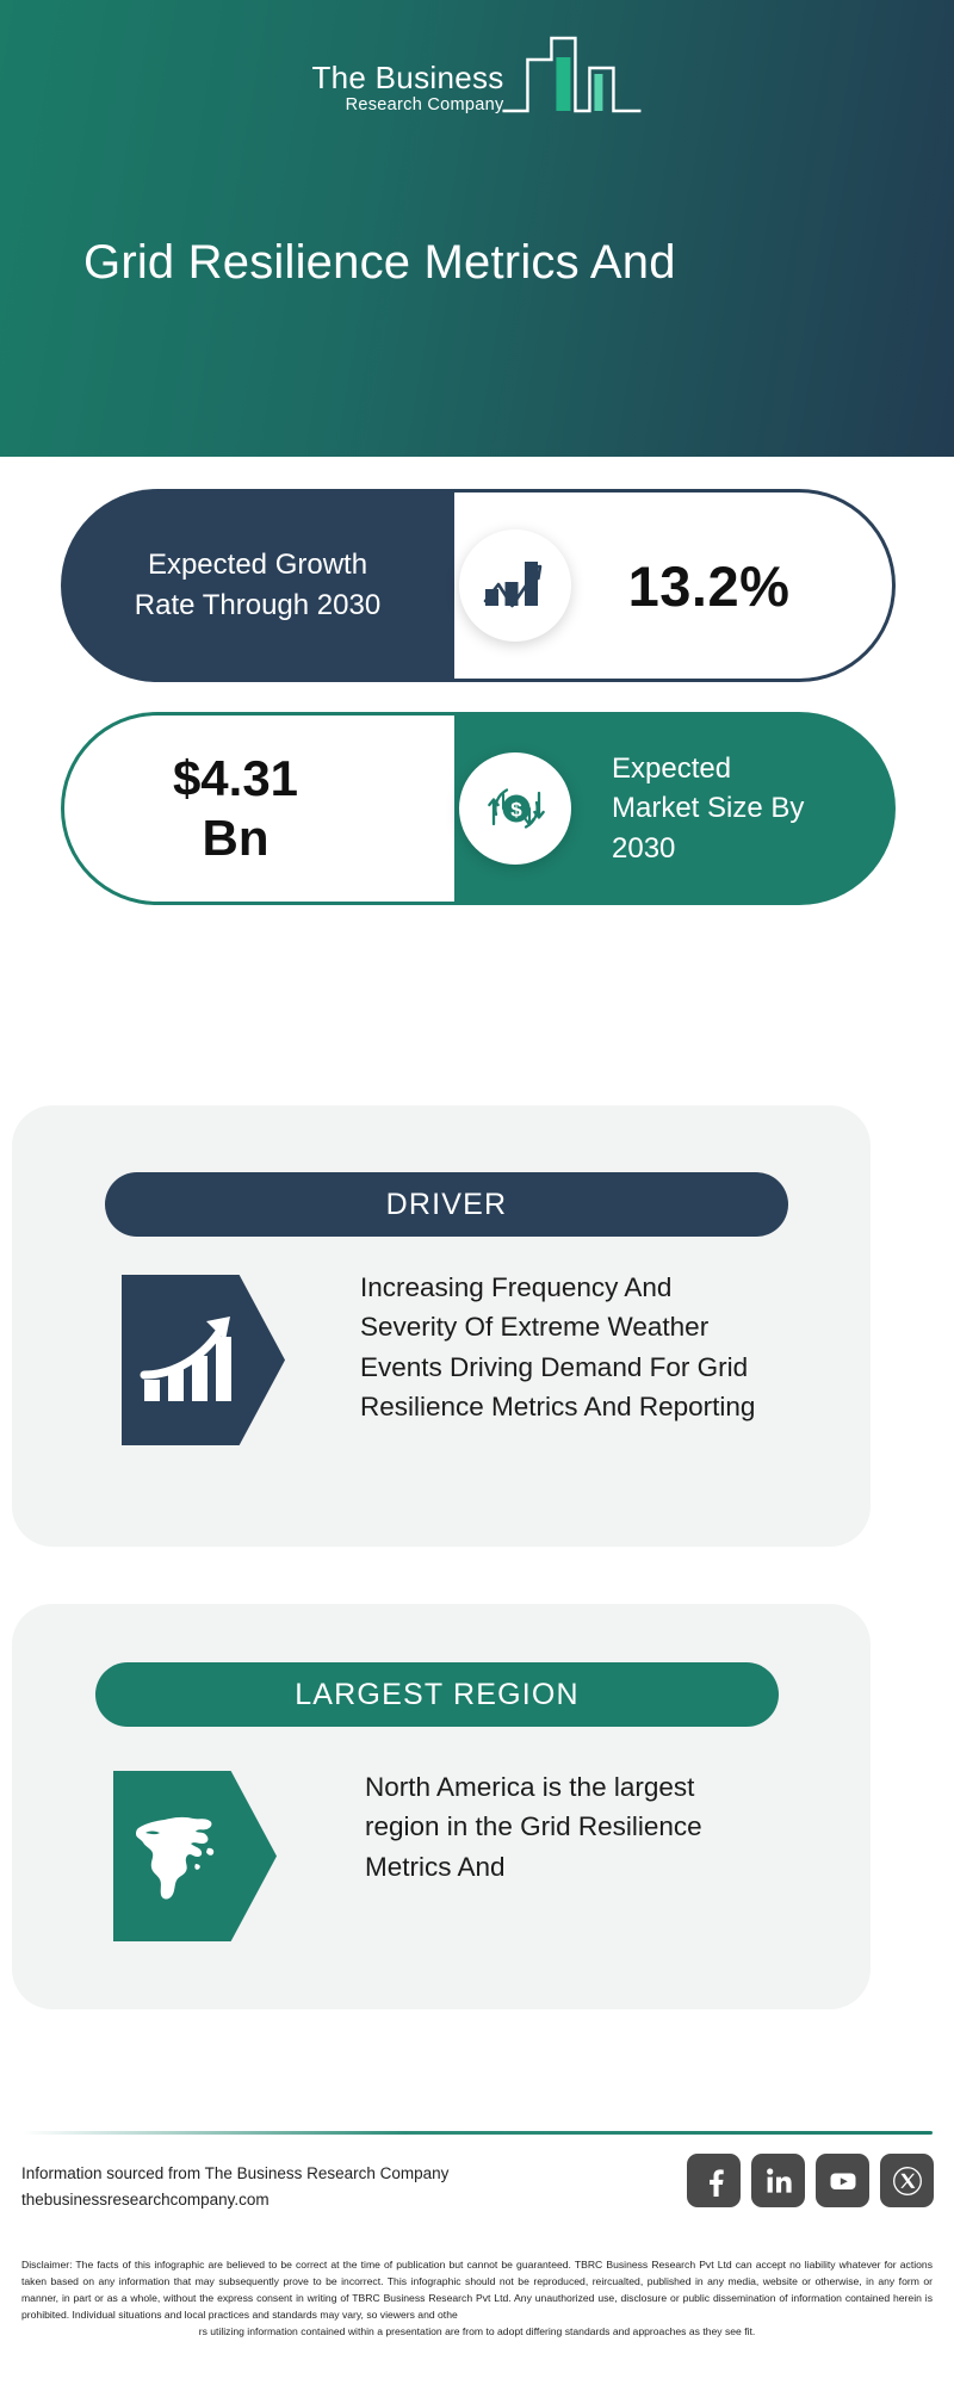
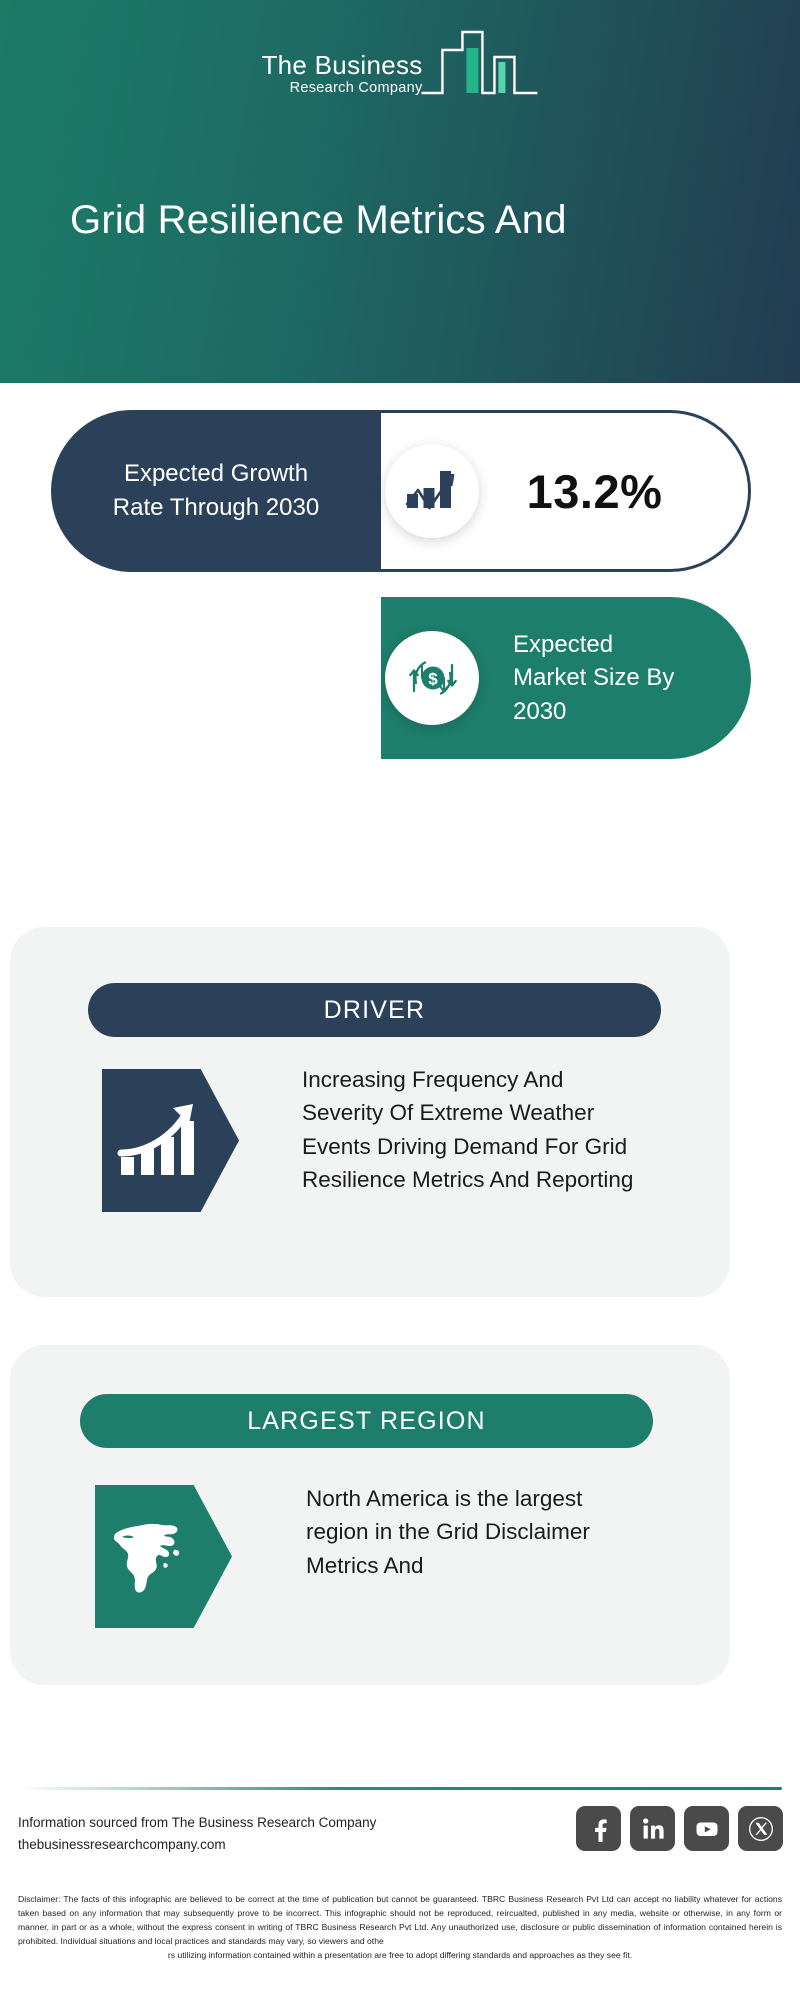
  The Business
  Research Company
  Grid Resilience Metrics And
  Expected Growth Rate Through 2030
  13.2%
- $4.31 Bn
  Expected Market Size By 2030
  $
  DRIVER
  Increasing Frequency And Severity Of Extreme Weather Events Driving Demand For Grid Resilience Metrics And Reporting
  LARGEST REGION
- North America is the largest region in the Grid Resilience Metrics And
+ North America is the largest region in the Grid Disclaimer Metrics And
  Information sourced from The Business Research Company
  thebusinessresearchcompany.com
  Disclaimer: The facts of this infographic are believed to be correct at the time of publication but cannot be guaranteed. TBRC Business Research Pvt Ltd can accept no liability whatever for actions taken based on any information that may subsequently prove to be incorrect. This infographic should not be reproduced, reircualted, published in any media, website or otherwise, in any form or manner, in part or as a whole, without the express consent in writing of TBRC Business Research Pvt Ltd. Any unauthorized use, disclosure or public dissemination of information contained herein is prohibited. Individual situations and local practices and standards may vary, so viewers and othe
- rs utilizing information contained within a presentation are from to adopt differing standards and approaches as they see fit.
+ rs utilizing information contained within a presentation are free to adopt differing standards and approaches as they see fit.
